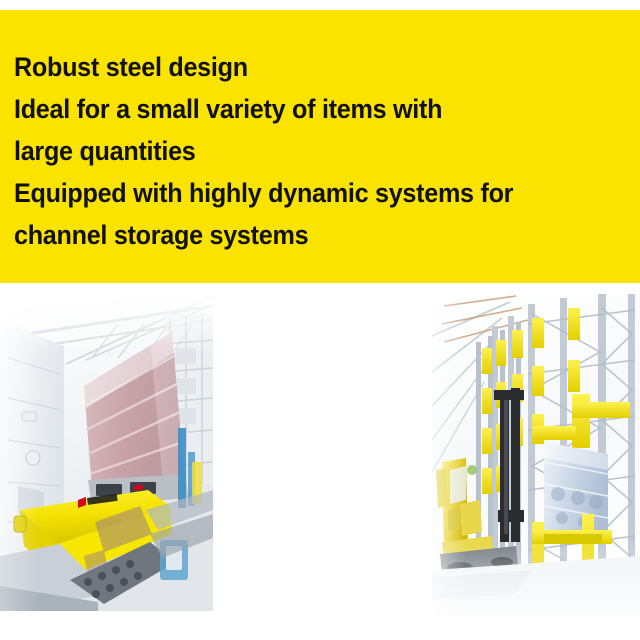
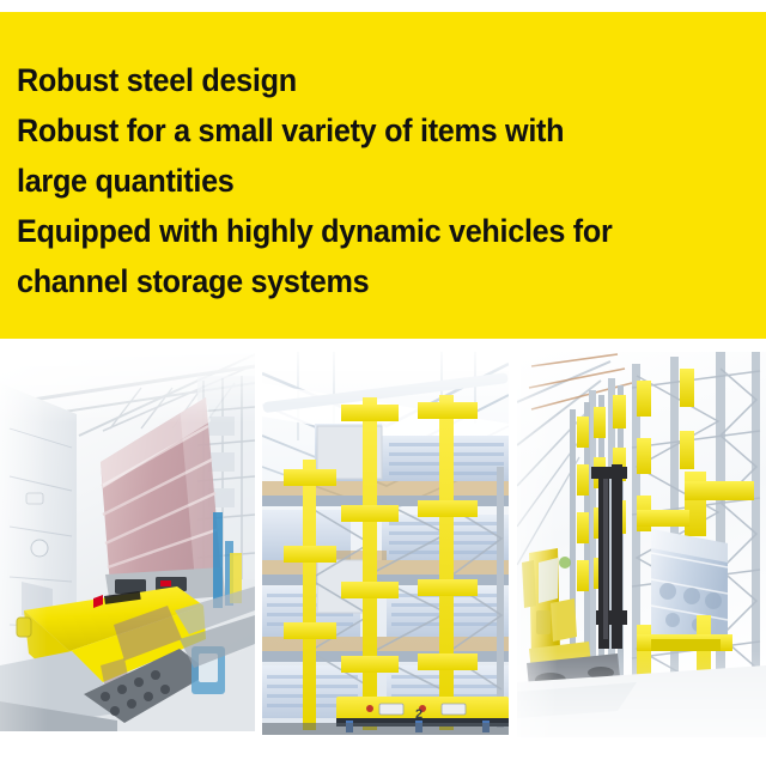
  Robust steel design
- Ideal for a small variety of items with
+ Robust for a small variety of items with
  large quantities
- Equipped with highly dynamic systems for
+ Equipped with highly dynamic vehicles for
  channel storage systems
+ 2
